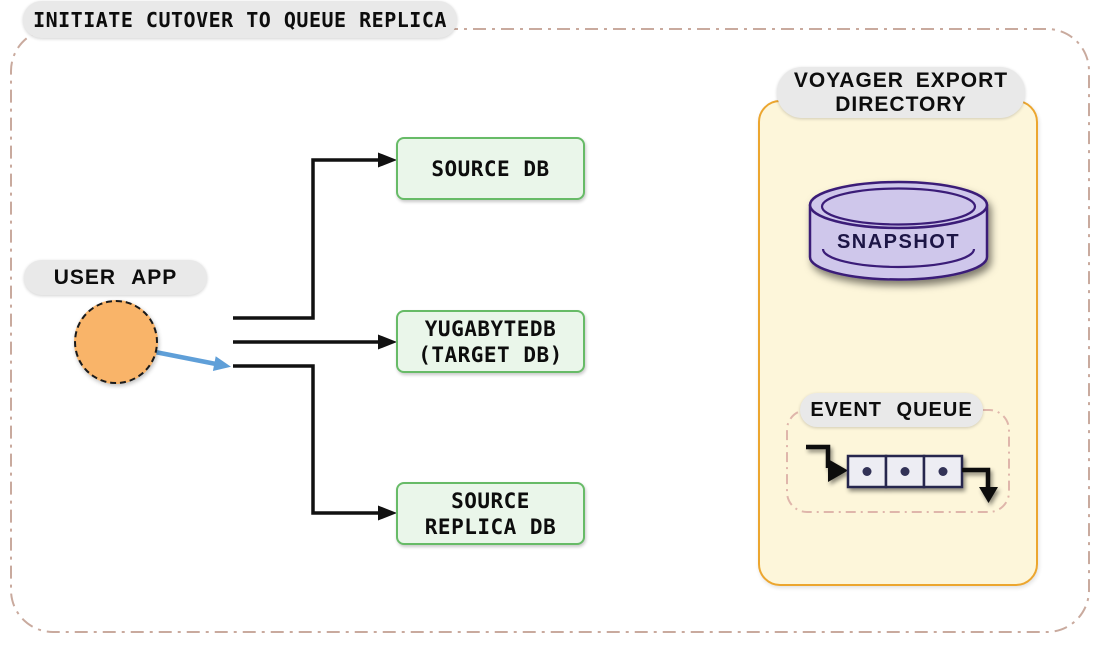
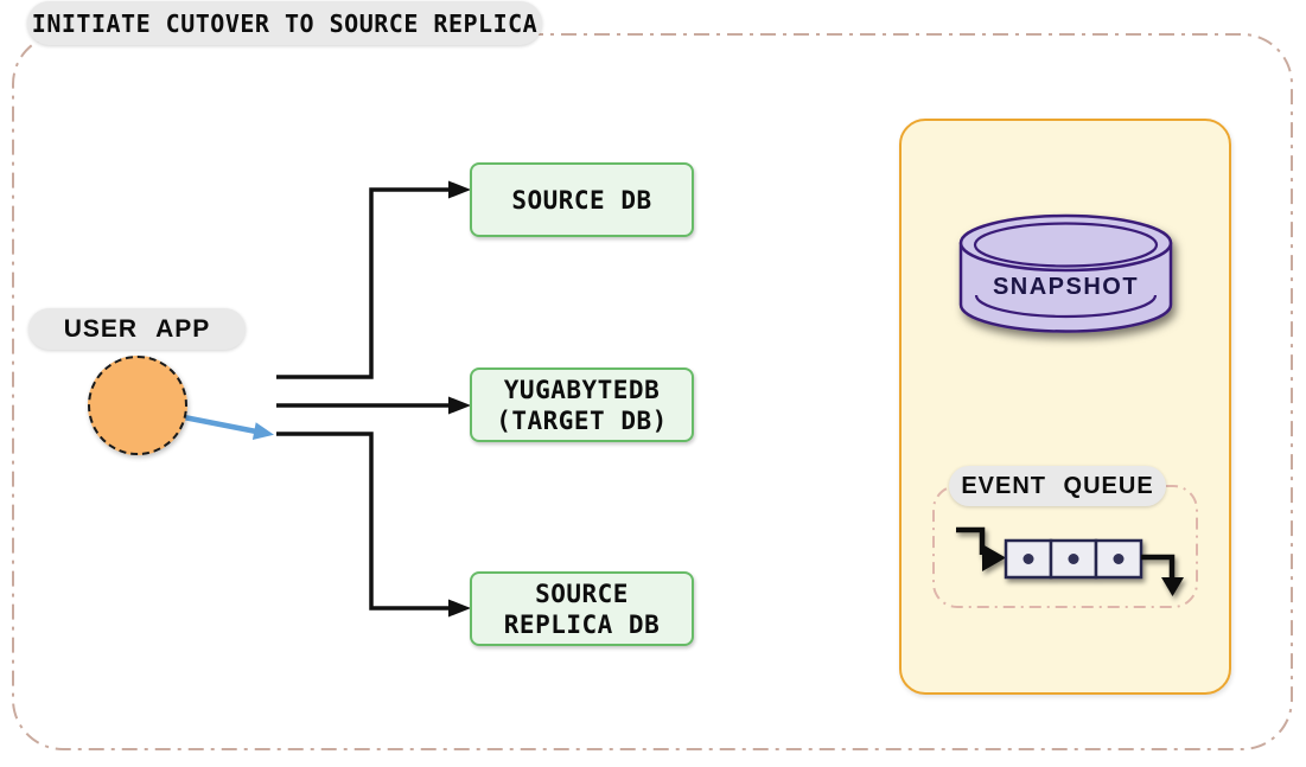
- INITIATE CUTOVER TO QUEUE REPLICA
+ INITIATE CUTOVER TO SOURCE REPLICA
  USER APP
  SOURCE DB
  YUGABYTEDB
  (TARGET DB)
  SOURCE
  REPLICA DB
- VOYAGER EXPORT
- DIRECTORY
  SNAPSHOT
  EVENT QUEUE
